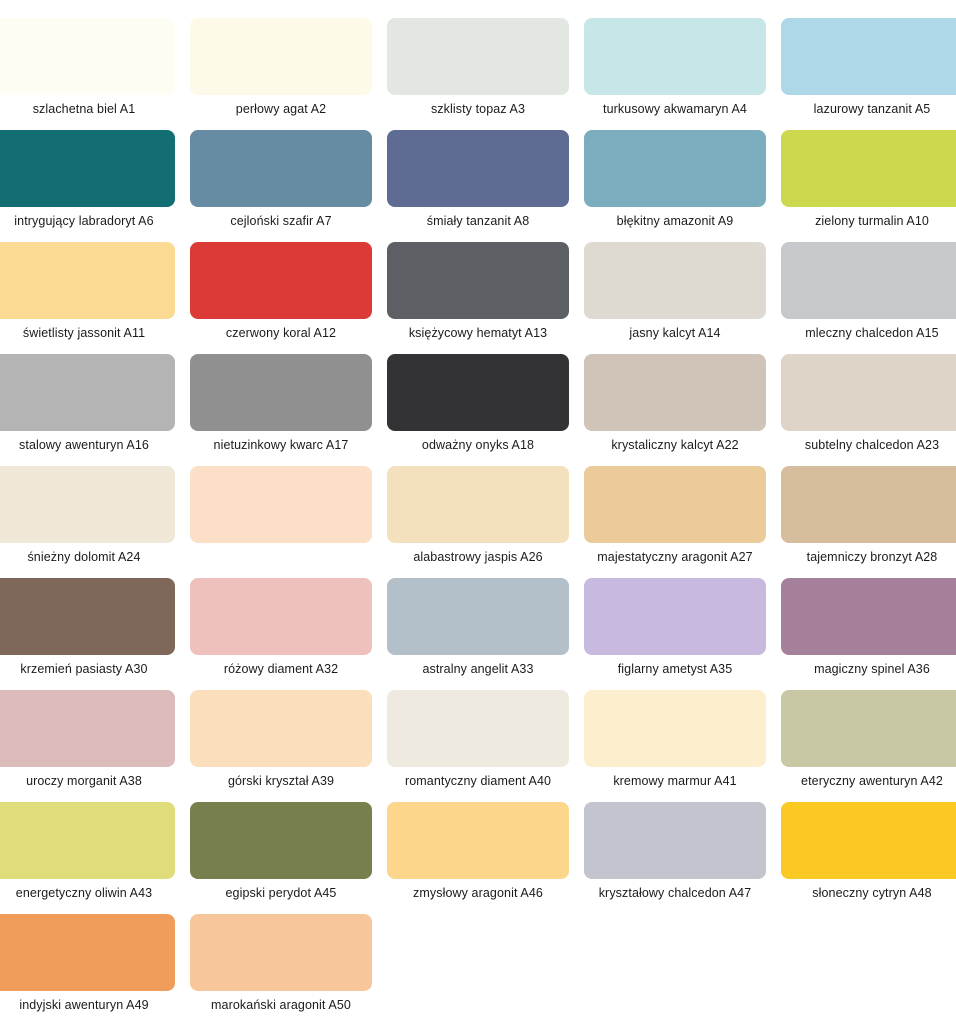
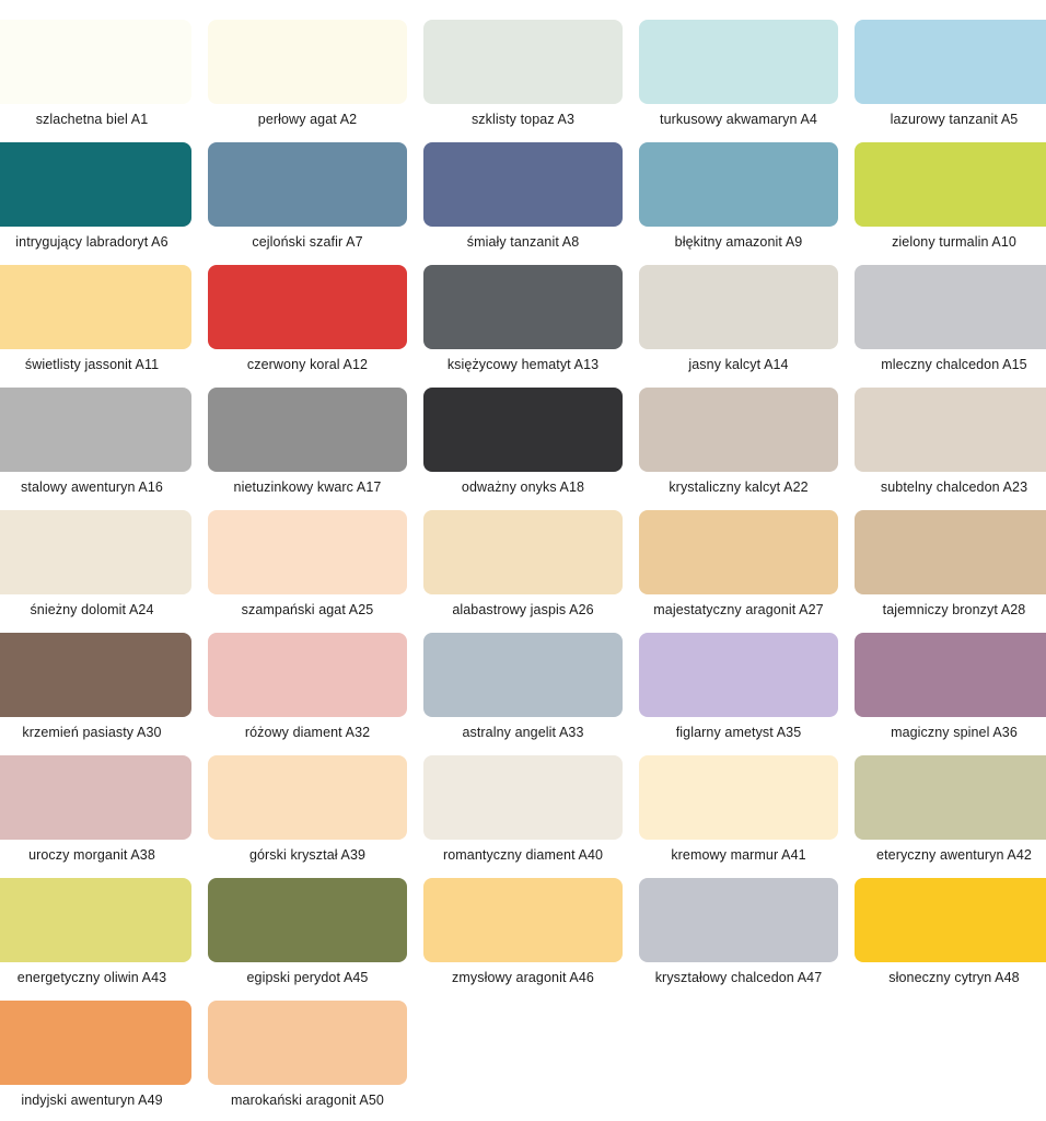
  szlachetna biel A1
  perłowy agat A2
  szklisty topaz A3
  turkusowy akwamaryn A4
  lazurowy tanzanit A5
  intrygujący labradoryt A6
  cejloński szafir A7
  śmiały tanzanit A8
  błękitny amazonit A9
  zielony turmalin A10
  świetlisty jassonit A11
  czerwony koral A12
  księżycowy hematyt A13
  jasny kalcyt A14
  mleczny chalcedon A15
  stalowy awenturyn A16
  nietuzinkowy kwarc A17
  odważny onyks A18
  krystaliczny kalcyt A22
  subtelny chalcedon A23
  śnieżny dolomit A24
+ szampański agat A25
  alabastrowy jaspis A26
  majestatyczny aragonit A27
  tajemniczy bronzyt A28
  krzemień pasiasty A30
  różowy diament A32
  astralny angelit A33
  figlarny ametyst A35
  magiczny spinel A36
  uroczy morganit A38
  górski kryształ A39
  romantyczny diament A40
  kremowy marmur A41
  eteryczny awenturyn A42
  energetyczny oliwin A43
  egipski perydot A45
  zmysłowy aragonit A46
  kryształowy chalcedon A47
  słoneczny cytryn A48
  indyjski awenturyn A49
  marokański aragonit A50
